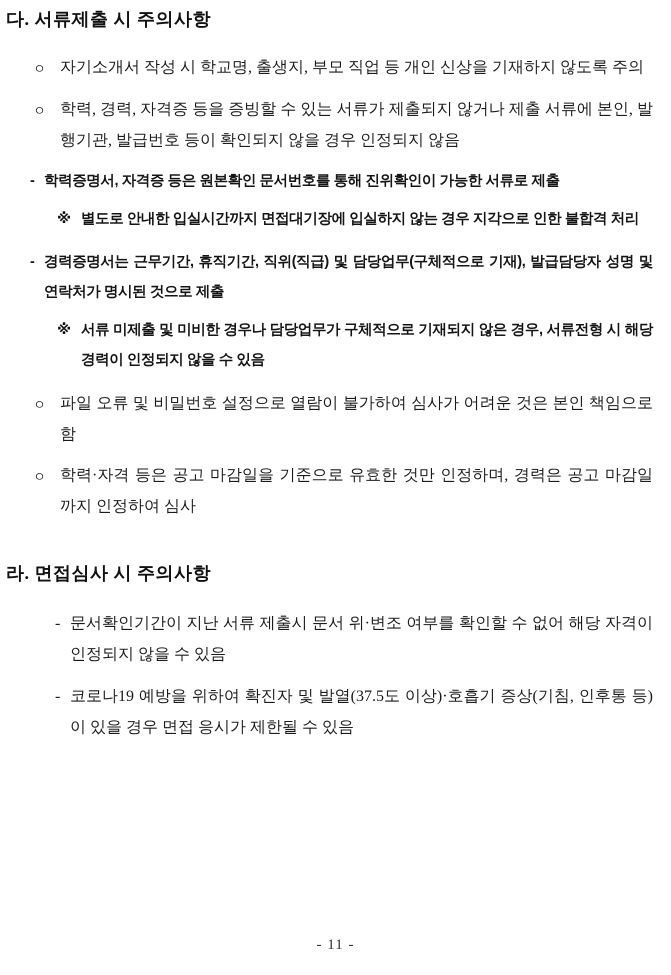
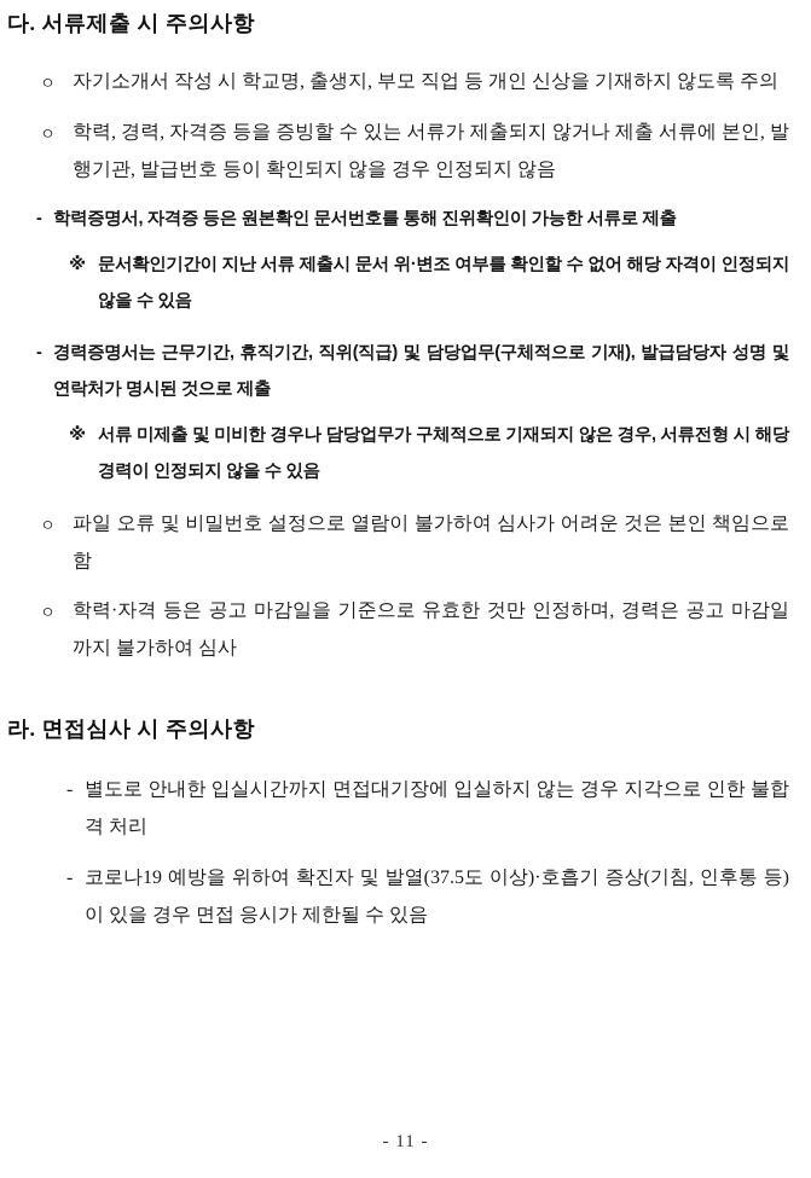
  다. 서류제출 시 주의사항
  ㅇ
  자기소개서 작성 시 학교명, 출생지, 부모 직업 등 개인 신상을 기재하지 않도록 주의
  ㅇ
  학력, 경력, 자격증 등을 증빙할 수 있는 서류가 제출되지 않거나 제출 서류에 본인, 발행기관, 발급번호 등이 확인되지 않을 경우 인정되지 않음
  -
  학력증명서, 자격증 등은 원본확인 문서번호를 통해 진위확인이 가능한 서류로 제출
  ※
- 별도로 안내한 입실시간까지 면접대기장에 입실하지 않는 경우 지각으로 인한 불합격 처리
+ 문서확인기간이 지난 서류 제출시 문서 위·변조 여부를 확인할 수 없어 해당 자격이 인정되지 않을 수 있음
  -
  경력증명서는 근무기간, 휴직기간, 직위(직급) 및 담당업무(구체적으로 기재), 발급담당자 성명 및 연락처가 명시된 것으로 제출
  ※
  서류 미제출 및 미비한 경우나 담당업무가 구체적으로 기재되지 않은 경우, 서류전형 시 해당 경력이 인정되지 않을 수 있음
  ㅇ
  파일 오류 및 비밀번호 설정으로 열람이 불가하여 심사가 어려운 것은 본인 책임으로 함
  ㅇ
- 학력·자격 등은 공고 마감일을 기준으로 유효한 것만 인정하며, 경력은 공고 마감일까지 인정하여 심사
+ 학력·자격 등은 공고 마감일을 기준으로 유효한 것만 인정하며, 경력은 공고 마감일까지 불가하여 심사
  라. 면접심사 시 주의사항
  -
- 문서확인기간이 지난 서류 제출시 문서 위·변조 여부를 확인할 수 없어 해당 자격이 인정되지 않을 수 있음
+ 별도로 안내한 입실시간까지 면접대기장에 입실하지 않는 경우 지각으로 인한 불합격 처리
  -
  코로나19 예방을 위하여 확진자 및 발열(37.5도 이상)·호흡기 증상(기침, 인후통 등)이 있을 경우 면접 응시가 제한될 수 있음
  - 11 -
